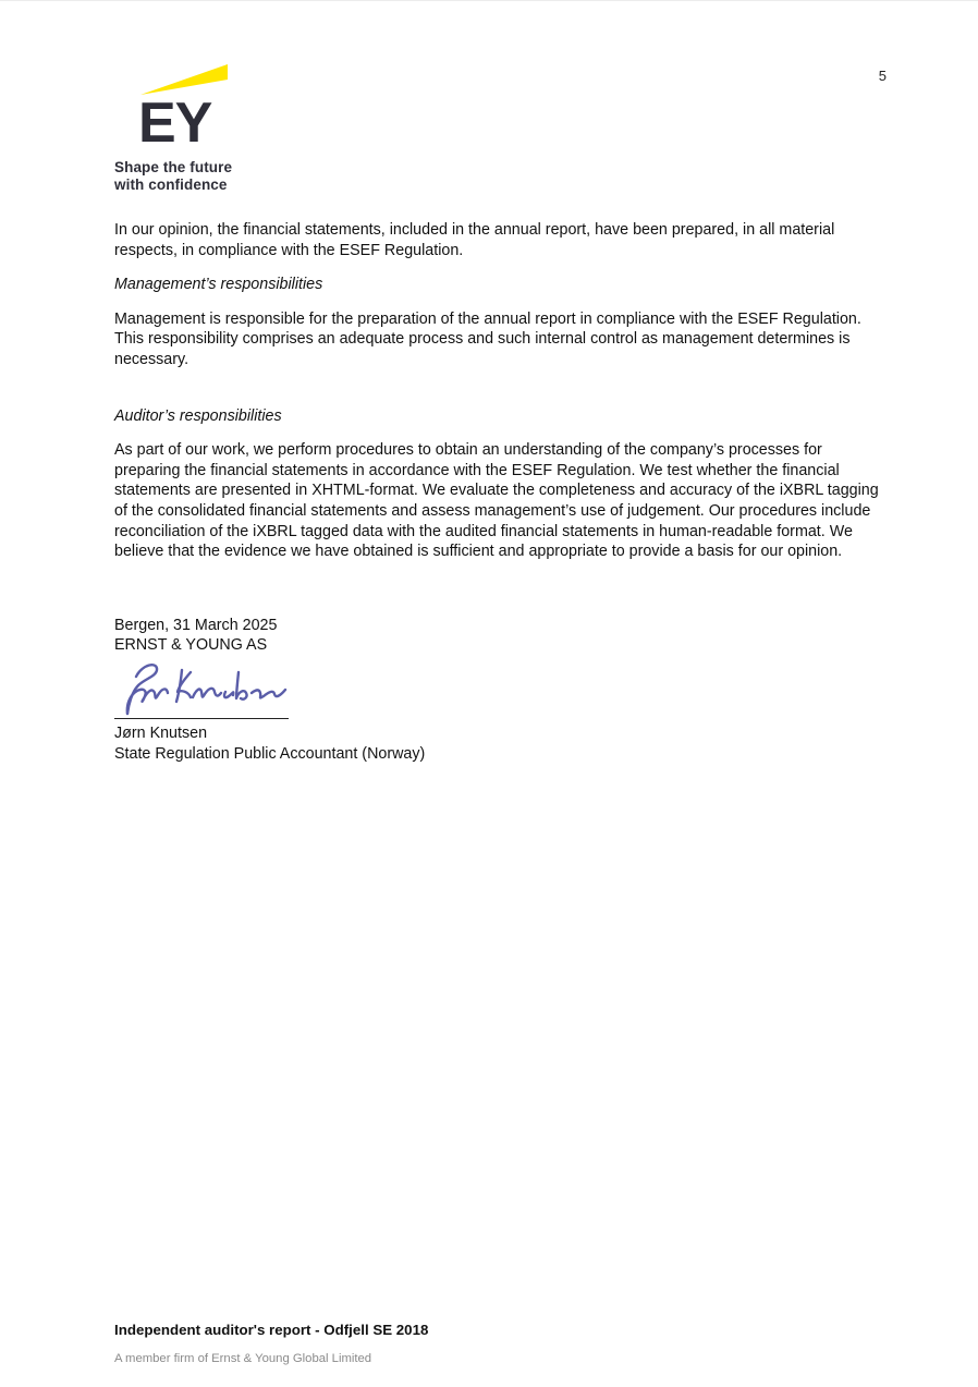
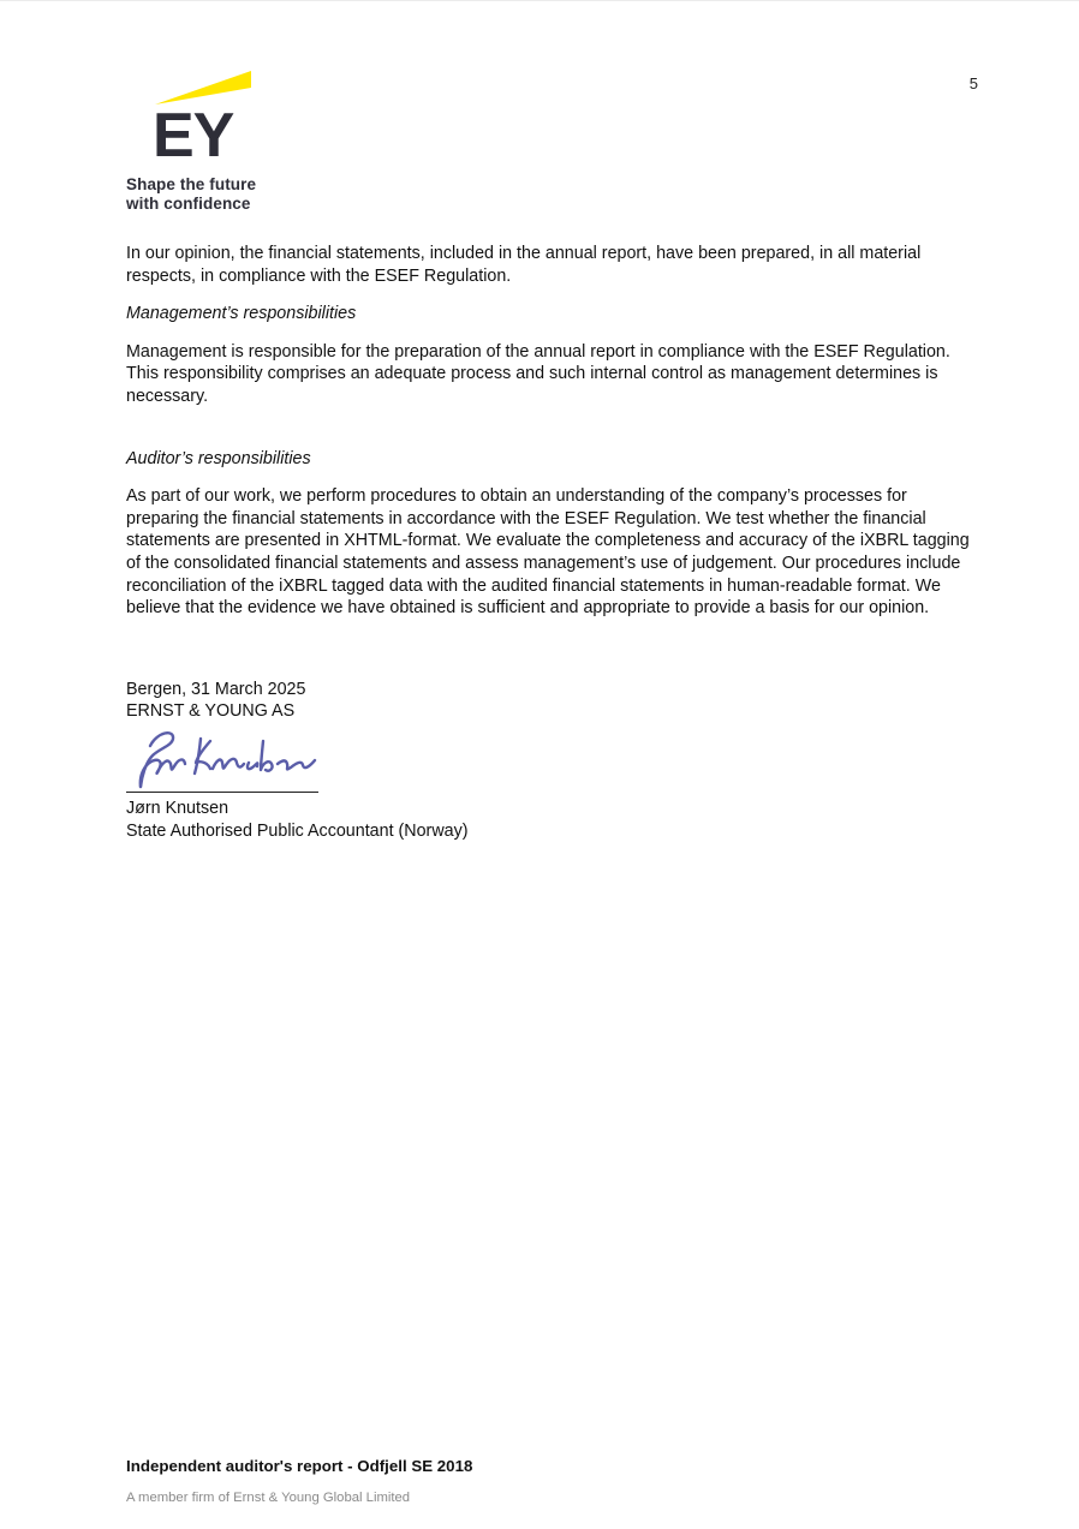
  EY
  Shape the future
  with confidence
  5
  In our opinion, the financial statements, included in the annual report, have been prepared, in all material respects, in compliance with the ESEF Regulation.
  Management’s responsibilities
  Management is responsible for the preparation of the annual report in compliance with the ESEF Regulation. This responsibility comprises an adequate process and such internal control as management determines is necessary.
  Auditor’s responsibilities
  As part of our work, we perform procedures to obtain an understanding of the company’s processes for preparing the financial statements in accordance with the ESEF Regulation. We test whether the financial statements are presented in XHTML-format. We evaluate the completeness and accuracy of the iXBRL tagging of the consolidated financial statements and assess management’s use of judgement. Our procedures include reconciliation of the iXBRL tagged data with the audited financial statements in human-readable format. We believe that the evidence we have obtained is sufficient and appropriate to provide a basis for our opinion.
  Bergen, 31 March 2025
  ERNST & YOUNG AS
  Jørn Knutsen
- State Regulation Public Accountant (Norway)
+ State Authorised Public Accountant (Norway)
  Independent auditor's report - Odfjell SE 2018
  A member firm of Ernst & Young Global Limited
